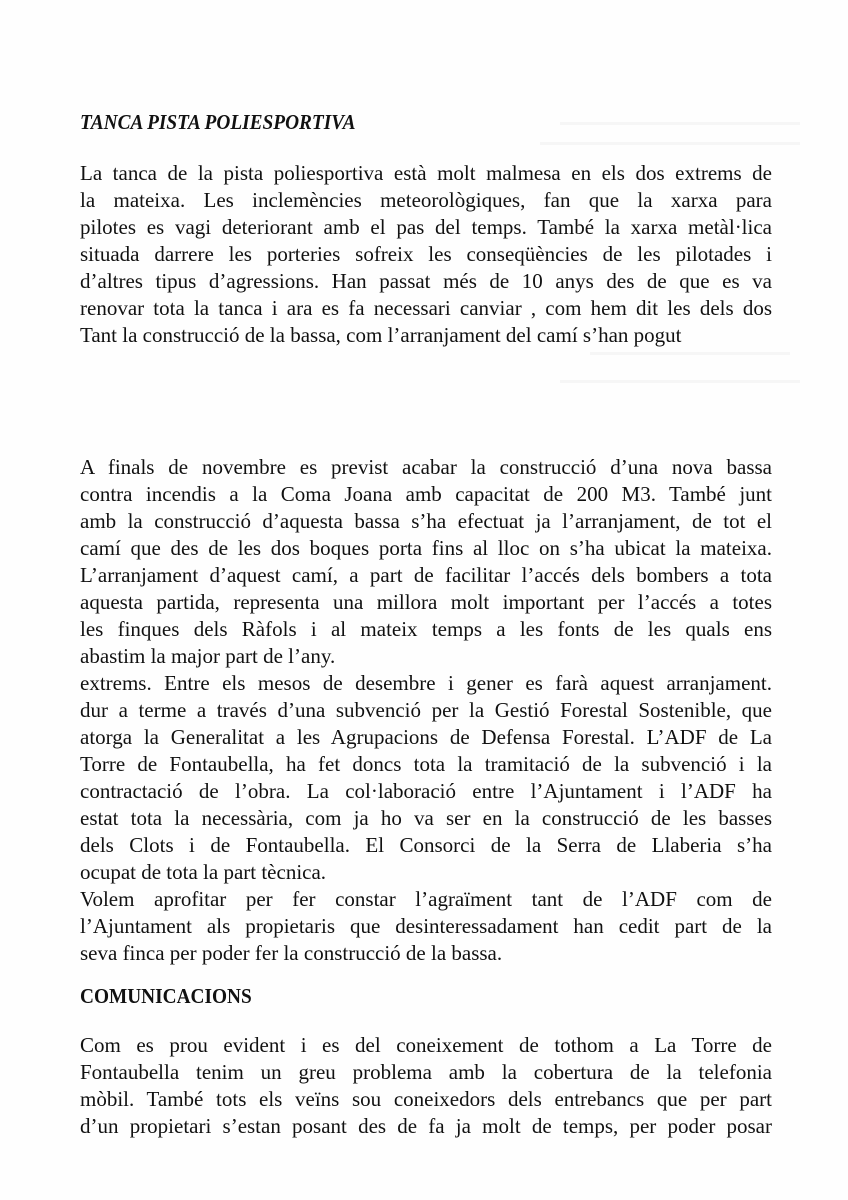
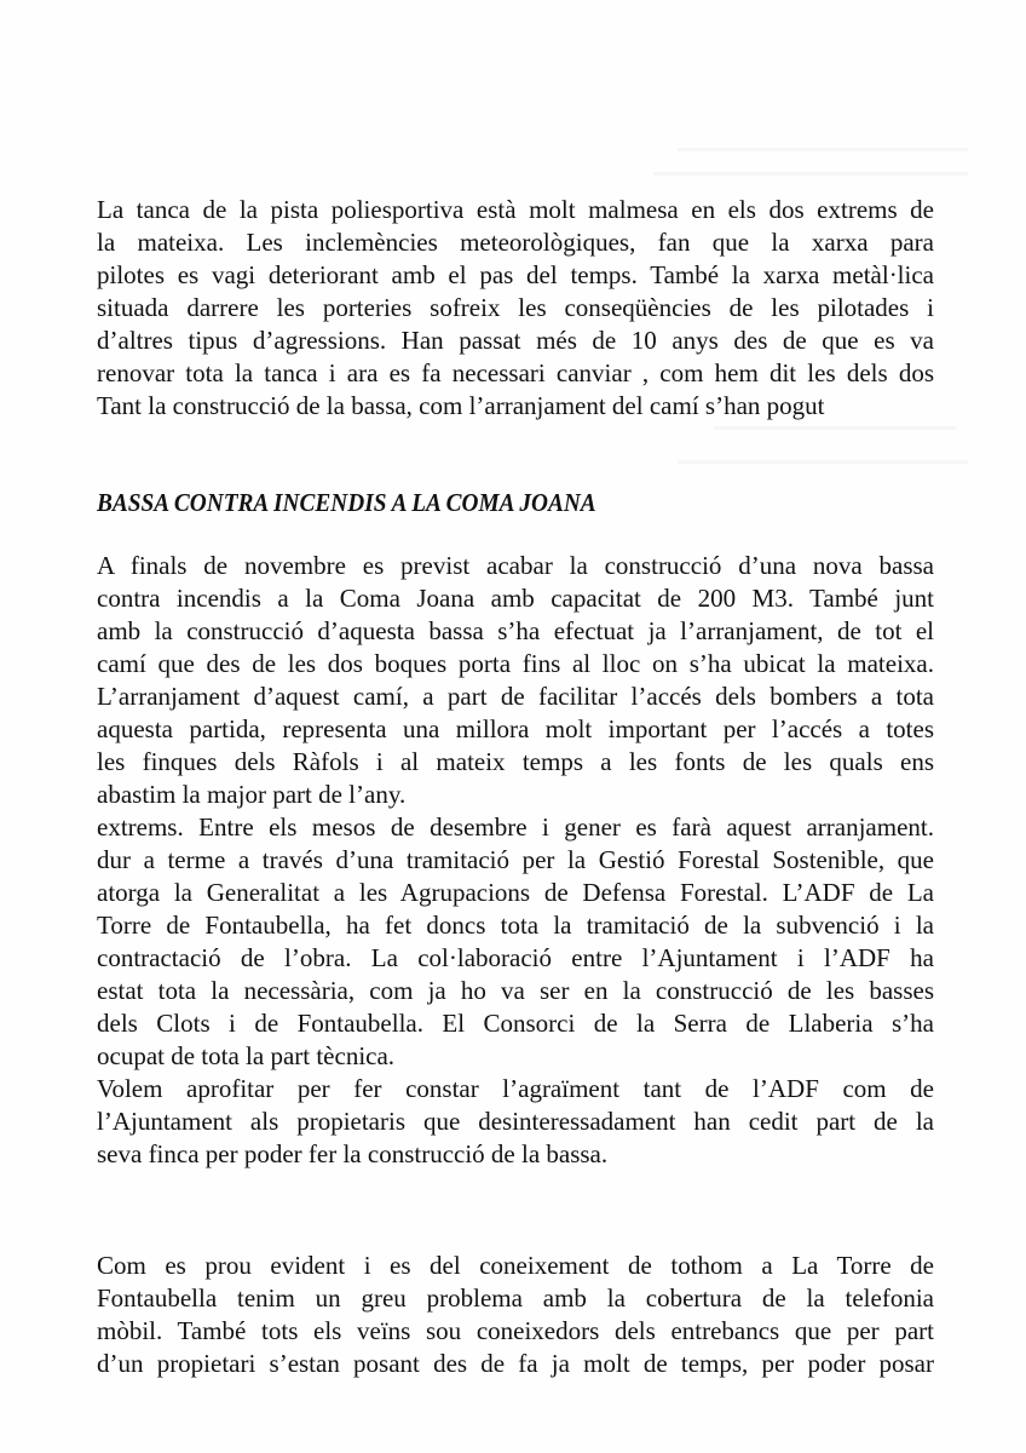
- TANCA PISTA POLIESPORTIVA
  La tanca de la pista poliesportiva està molt malmesa en els dos extrems de
  la mateixa. Les inclemències meteorològiques, fan que la xarxa para
  pilotes es vagi deteriorant amb el pas del temps. També la xarxa metàl·lica
  situada darrere les porteries sofreix les conseqüències de les pilotades i
  d’altres tipus d’agressions. Han passat més de 10 anys des de que es va
  renovar tota la tanca i ara es fa necessari canviar , com hem dit les dels dos
  Tant la construcció de la bassa, com l’arranjament del camí s’han pogut
+ BASSA CONTRA INCENDIS A LA COMA JOANA
  A finals de novembre es previst acabar la construcció d’una nova bassa
  contra incendis a la Coma Joana amb capacitat de 200 M3. També junt
  amb la construcció d’aquesta bassa s’ha efectuat ja l’arranjament, de tot el
  camí que des de les dos boques porta fins al lloc on s’ha ubicat la mateixa.
  L’arranjament d’aquest camí, a part de facilitar l’accés dels bombers a tota
  aquesta partida, representa una millora molt important per l’accés a totes
  les finques dels Ràfols i al mateix temps a les fonts de les quals ens
  abastim la major part de l’any.
  extrems. Entre els mesos de desembre i gener es farà aquest arranjament.
- dur a terme a través d’una subvenció per la Gestió Forestal Sostenible, que
+ dur a terme a través d’una tramitació per la Gestió Forestal Sostenible, que
  atorga la Generalitat a les Agrupacions de Defensa Forestal. L’ADF de La
  Torre de Fontaubella, ha fet doncs tota la tramitació de la subvenció i la
  contractació de l’obra. La col·laboració entre l’Ajuntament i l’ADF ha
  estat tota la necessària, com ja ho va ser en la construcció de les basses
  dels Clots i de Fontaubella. El Consorci de la Serra de Llaberia s’ha
  ocupat de tota la part tècnica.
  Volem aprofitar per fer constar l’agraïment tant de l’ADF com de
  l’Ajuntament als propietaris que desinteressadament han cedit part de la
  seva finca per poder fer la construcció de la bassa.
- COMUNICACIONS
  Com es prou evident i es del coneixement de tothom a La Torre de
  Fontaubella tenim un greu problema amb la cobertura de la telefonia
  mòbil. També tots els veïns sou coneixedors dels entrebancs que per part
  d’un propietari s’estan posant des de fa ja molt de temps, per poder posar
